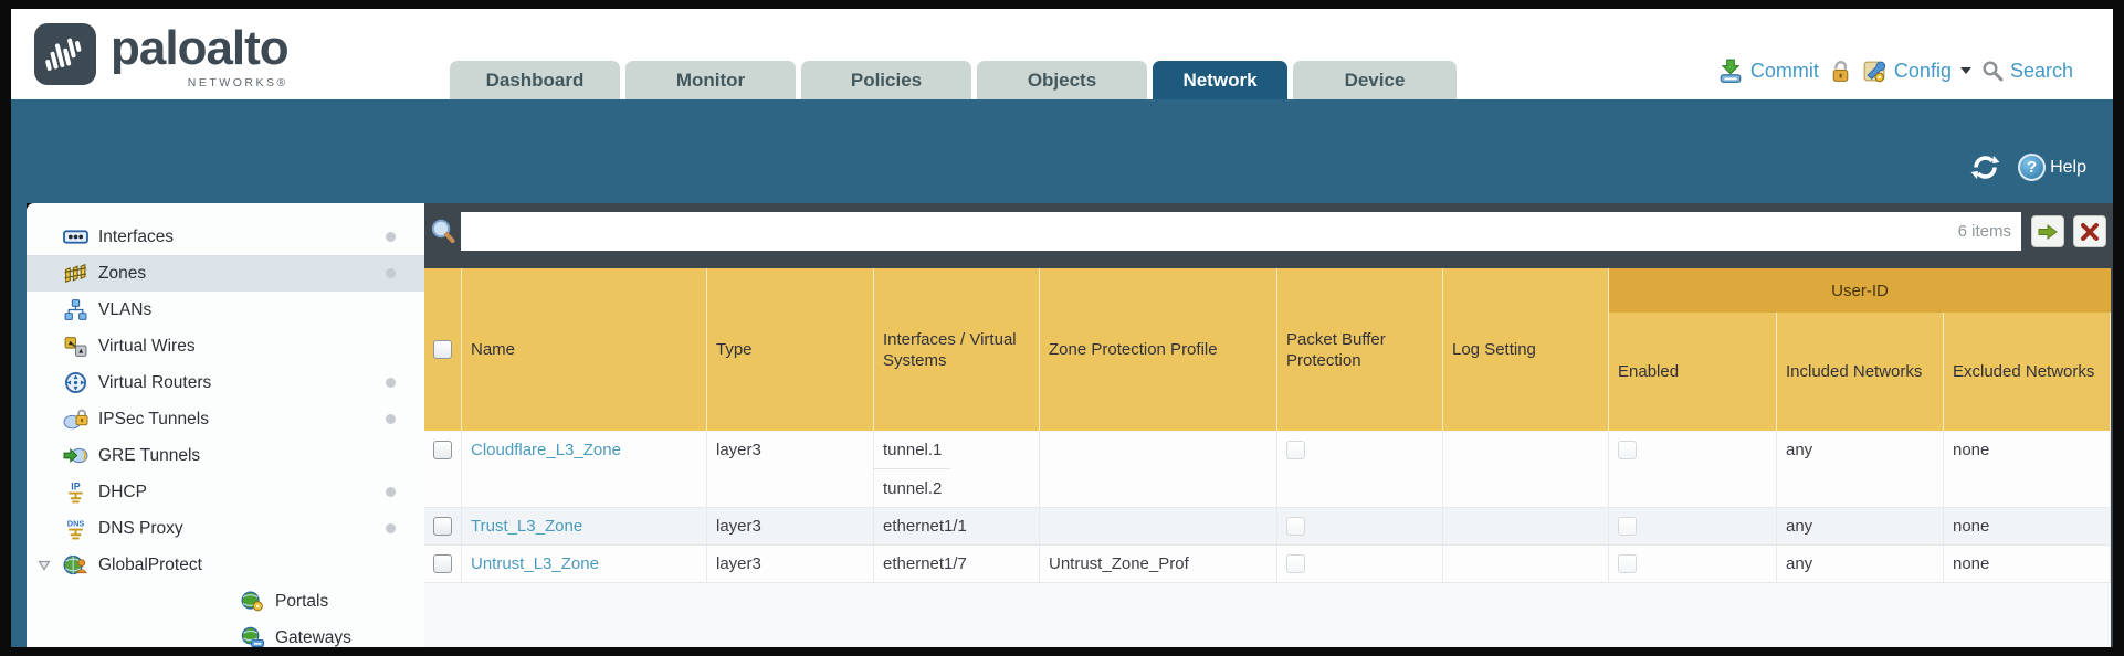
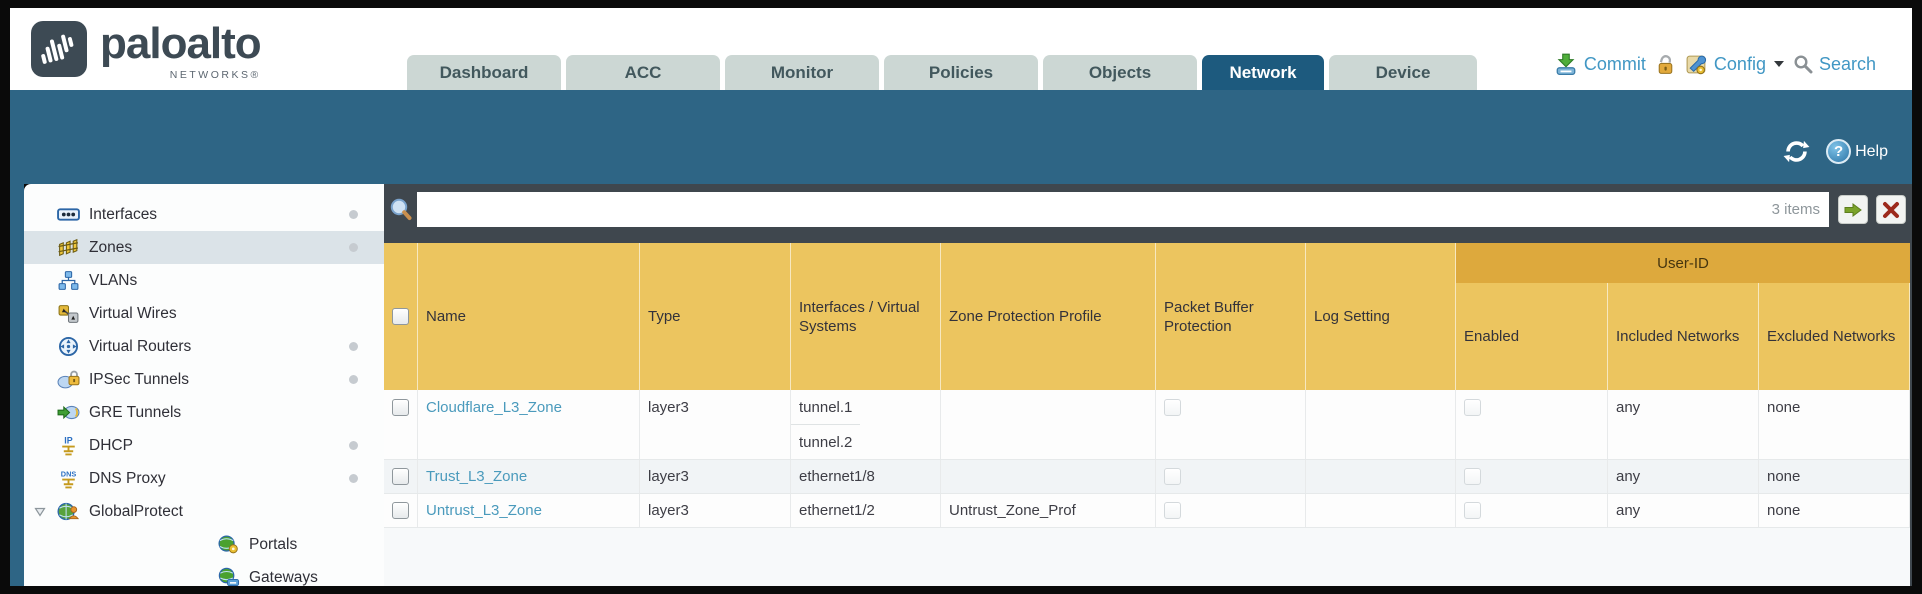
  paloalto
  NETWORKS®
  Dashboard
+ ACC
  Monitor
  Policies
  Objects
  Network
  Device
  Commit
  Config
  Search
  ?
  Help
  Interfaces
  Zones
  VLANs
  Virtual Wires
  Virtual Routers
  IPSec Tunnels
  GRE Tunnels
  IP
  DHCP
  DNS
  DNS Proxy
  GlobalProtect
  Portals
  Gateways
- 6 items
+ 3 items
  Name
  Type
  Interfaces / Virtual Systems
  Zone Protection Profile
  Packet Buffer Protection
  Log Setting
  User-ID
  Enabled
  Included Networks
  Excluded Networks
  Cloudflare_L3_Zone
  layer3
  tunnel.1
  tunnel.2
  any
  none
  Trust_L3_Zone
  layer3
- ethernet1/1
+ ethernet1/8
  any
  none
  Untrust_L3_Zone
  layer3
- ethernet1/7
+ ethernet1/2
  Untrust_Zone_Prof
  any
  none
